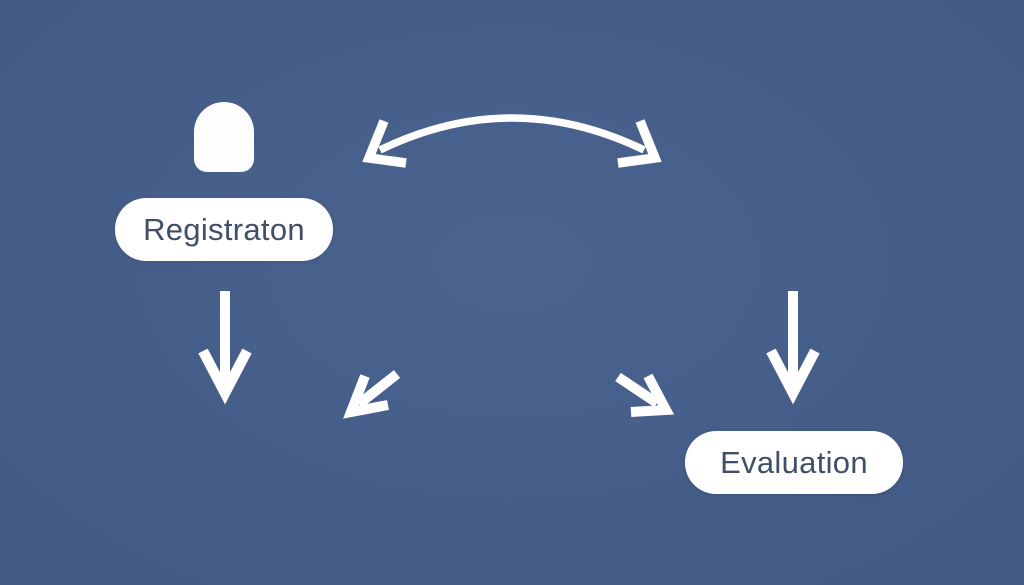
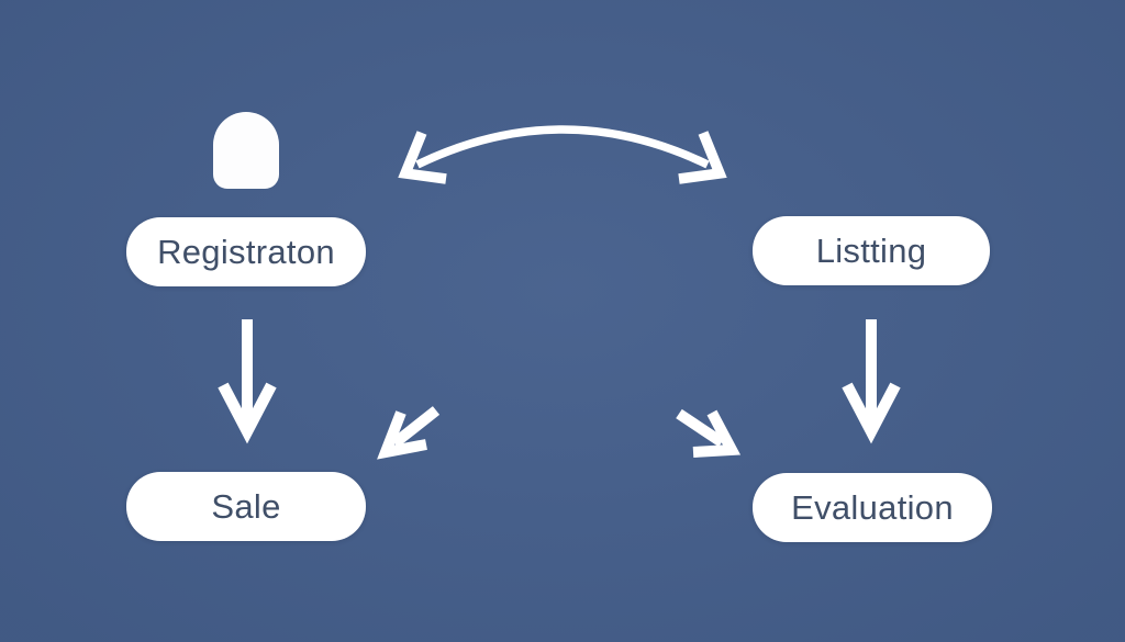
  Registraton
+ Listting
+ Sale
  Evaluation
